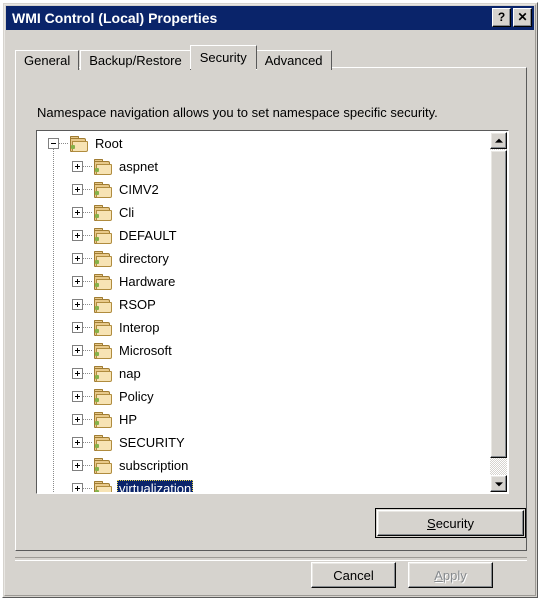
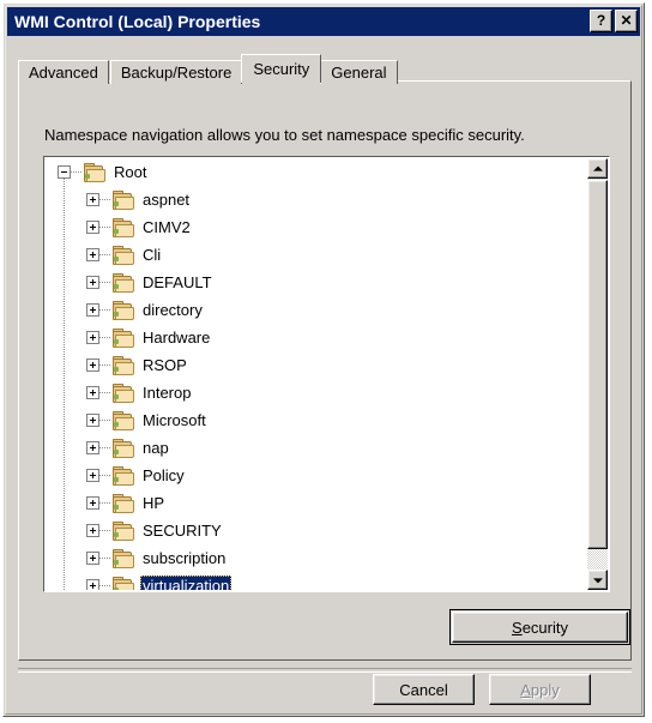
  WMI Control (Local) Properties
  ?
  ✕
- General
+ Advanced
  Backup/Restore
  Security
- Advanced
+ General
  Namespace navigation allows you to set namespace specific security.
  Root
  aspnet
  CIMV2
  Cli
  DEFAULT
  directory
  Hardware
  RSOP
  Interop
  Microsoft
  nap
  Policy
  HP
  SECURITY
  subscription
  virtualization
  Security
  Cancel
  Apply
